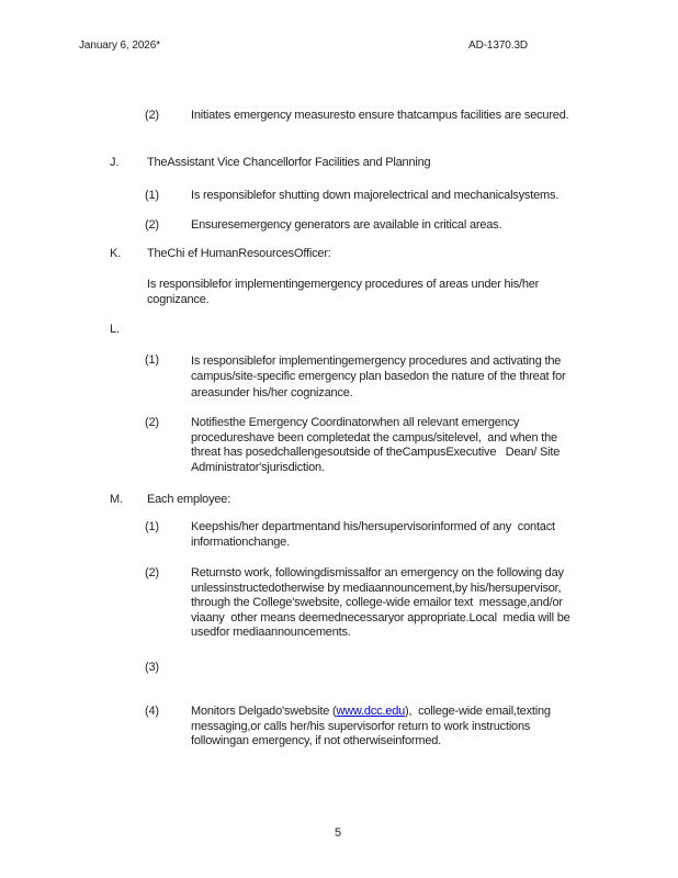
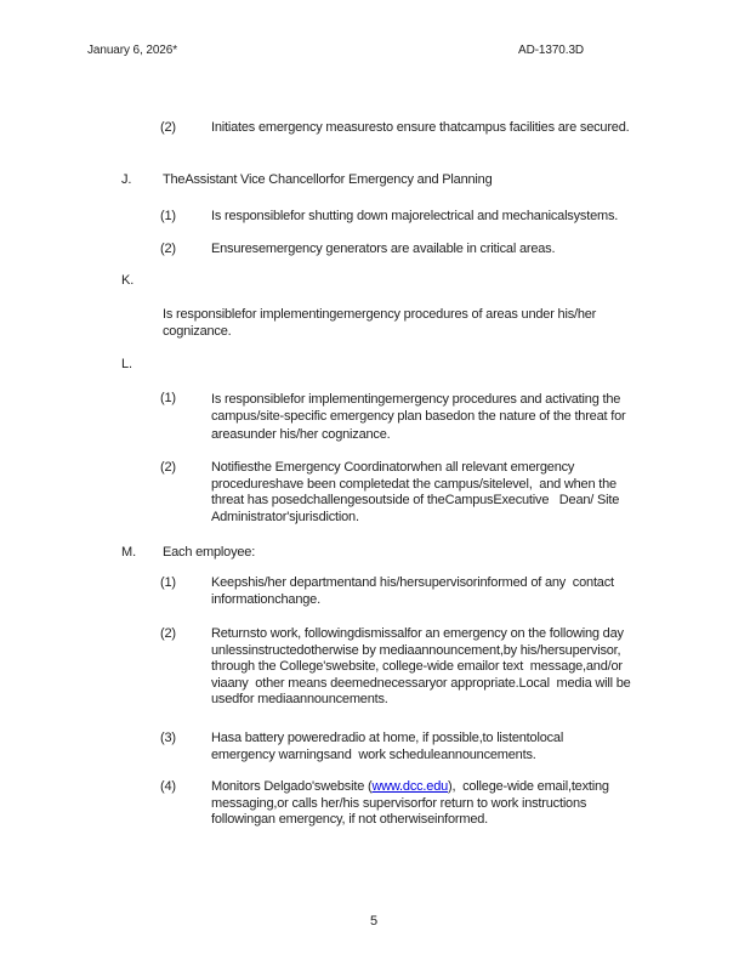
  January 6, 2026*
  AD-1370.3D
  (2)
  Initiates emergency measuresto ensure thatcampus facilities are secured.
  J.
- TheAssistant Vice Chancellorfor Facilities and Planning
+ TheAssistant Vice Chancellorfor Emergency and Planning
  (1)
  Is responsiblefor shutting down majorelectrical and mechanicalsystems.
  (2)
  Ensuresemergency generators are available in critical areas.
  K.
- TheChi ef HumanResourcesOfficer:
  Is responsiblefor implementingemergency procedures of areas under his/her
  cognizance.
  L.
  (1)
  Is responsiblefor implementingemergency procedures and activating the
  campus/site-specific emergency plan basedon the nature of the threat for
  areasunder his/her cognizance.
  (2)
  Notifiesthe Emergency Coordinatorwhen all relevant emergency
  procedureshave been completedat the campus/sitelevel, and when the
  threat has posedchallengesoutside of theCampusExecutive Dean/ Site
  Administrator'sjurisdiction.
  M.
  Each employee:
  (1)
  Keepshis/her departmentand his/hersupervisorinformed of any contact
  informationchange.
  (2)
  Returnsto work, followingdismissalfor an emergency on the following day
  unlessinstructedotherwise by mediaannouncement,by his/hersupervisor,
  through the College'swebsite, college-wide emailor text message,and/or
  viaany other means deemednecessaryor appropriate.Local media will be
  usedfor mediaannouncements.
  (3)
+ Hasa battery poweredradio at home, if possible,to listentolocal
+ emergency warningsand work scheduleannouncements.
  (4)
  Monitors Delgado'swebsite (www.dcc.edu), college-wide email,texting
  messaging,or calls her/his supervisorfor return to work instructions
  followingan emergency, if not otherwiseinformed.
  5
